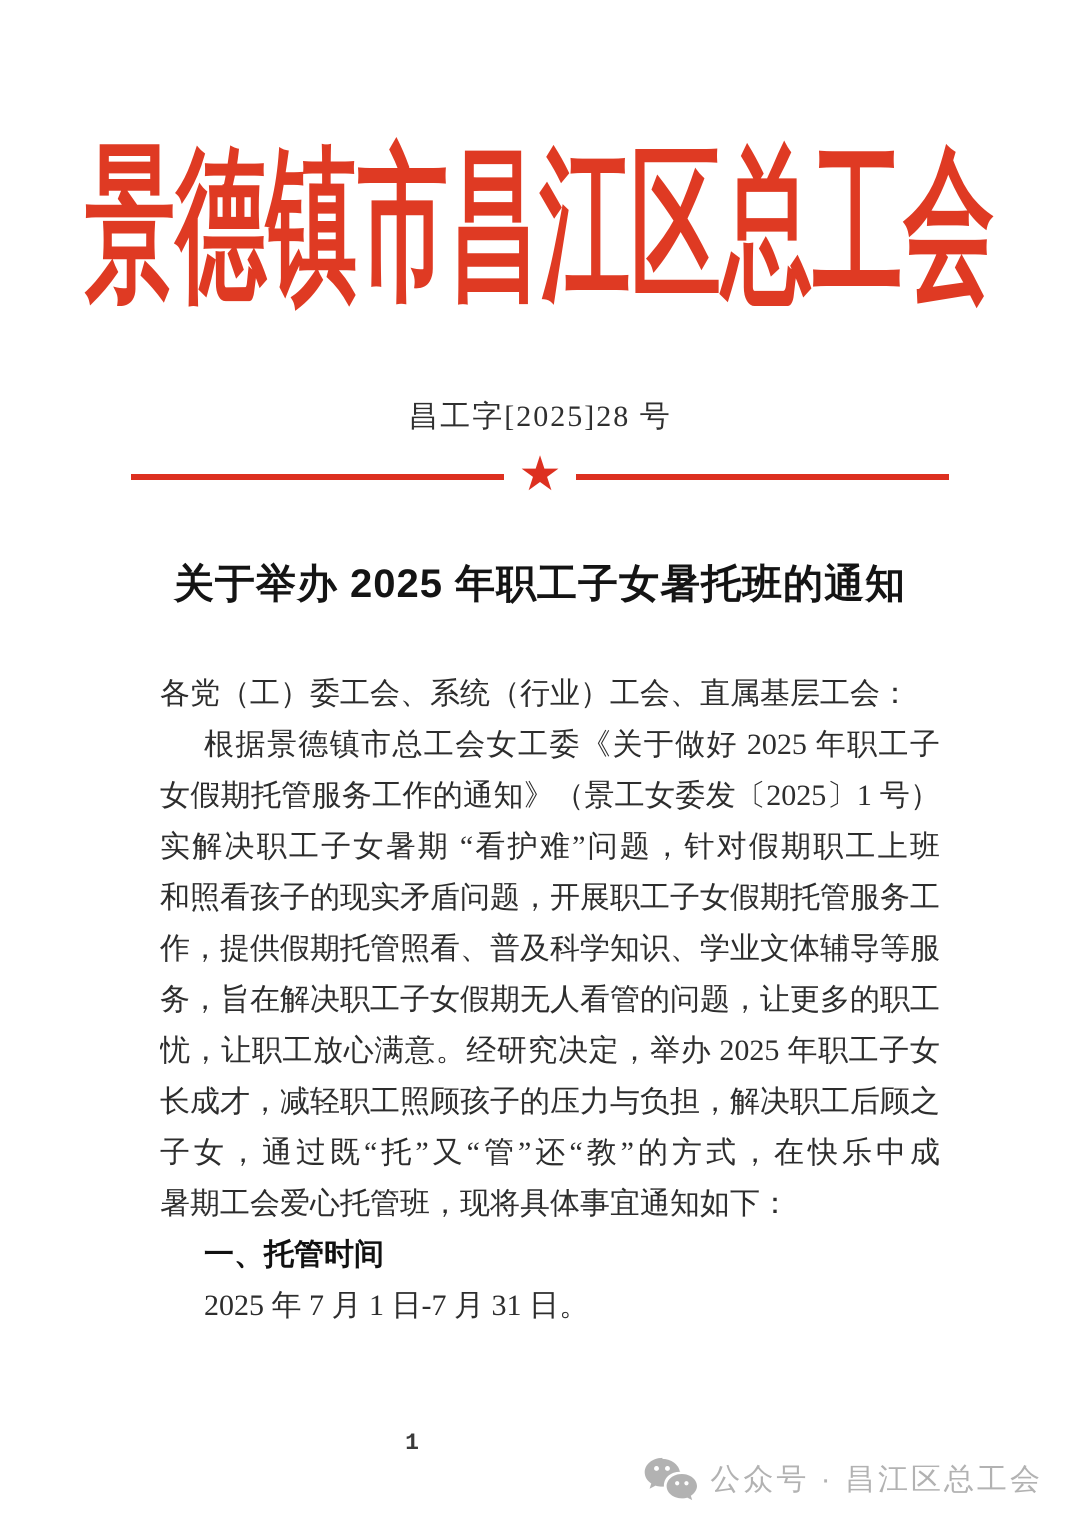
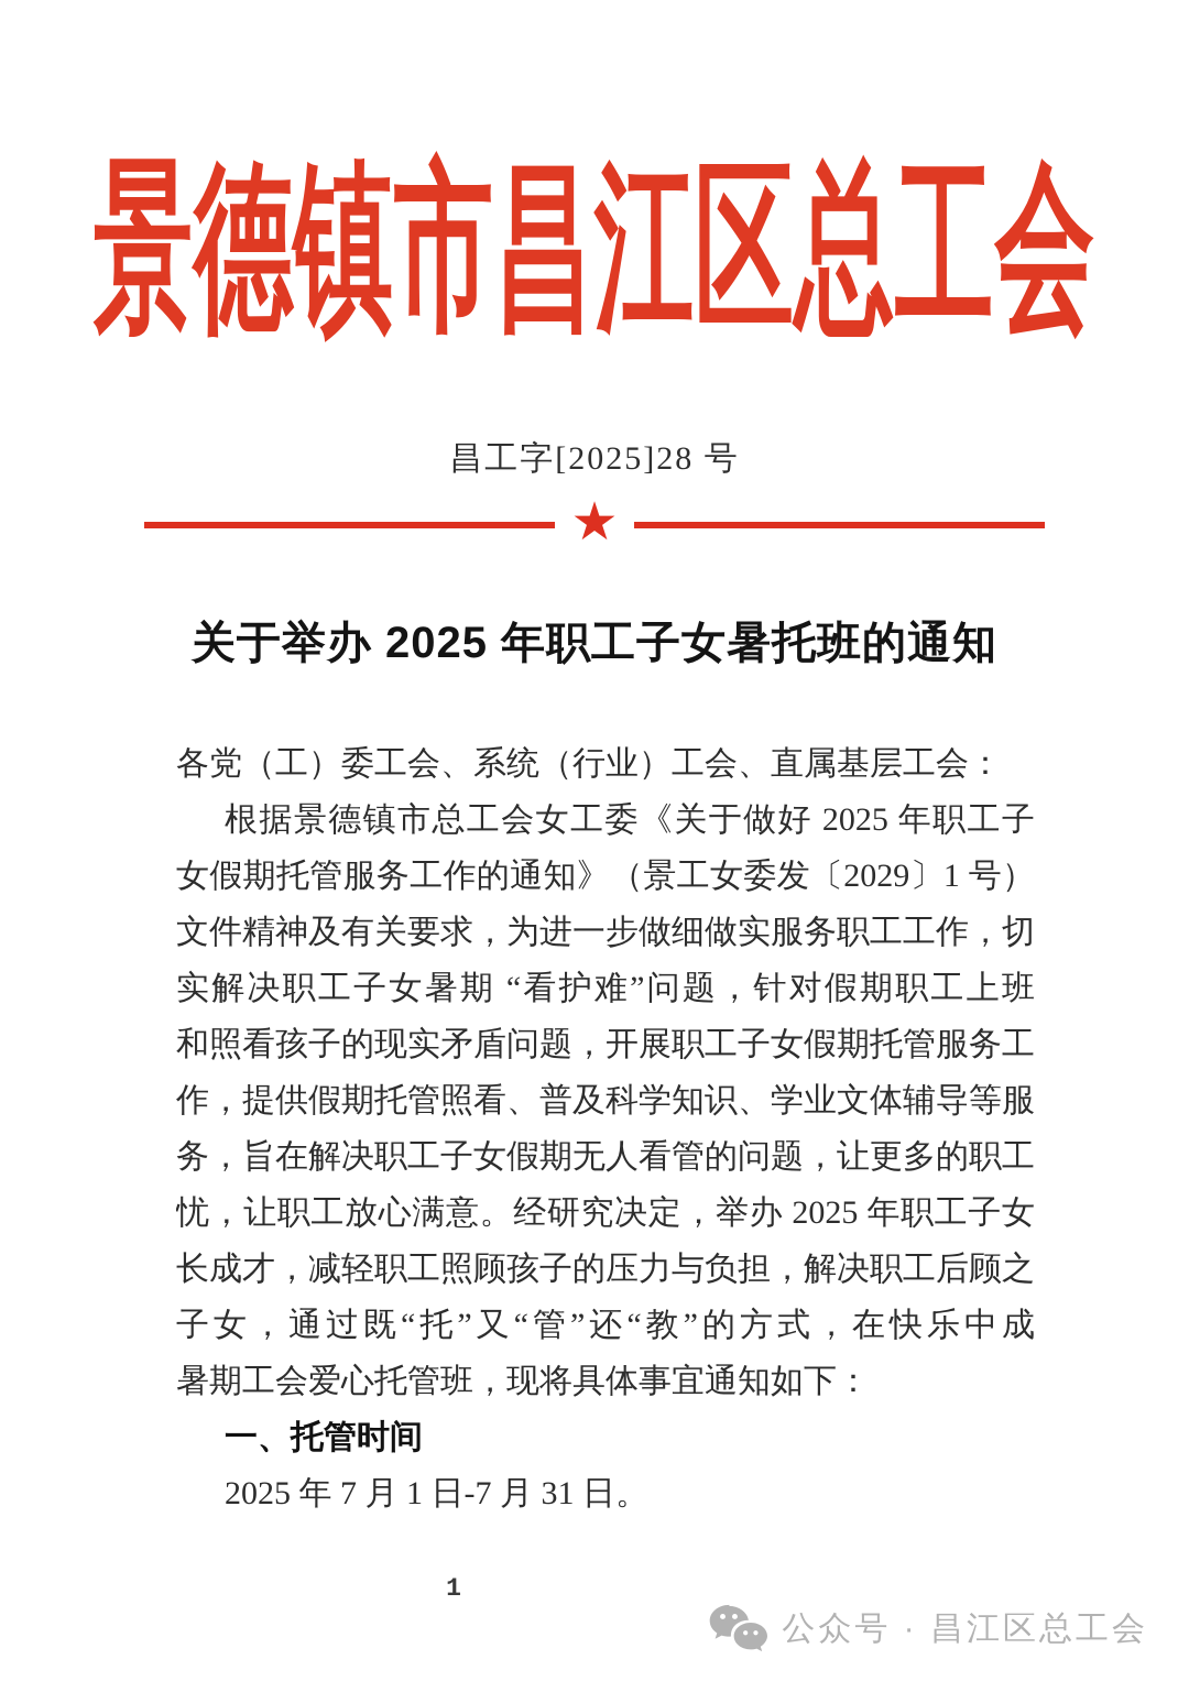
  景德镇市昌江区总工会
  昌工字[2025]28 号
  ★
  关于举办 2025 年职工子女暑托班的通知
  各党（工）委工会、系统（行业）工会、直属基层工会：
  根据景德镇市总工会女工委《关于做好 2025 年职工子
- 女假期托管服务工作的通知》（景工女委发〔2025〕1 号）
+ 女假期托管服务工作的通知》（景工女委发〔2029〕1 号）
+ 文件精神及有关要求，为进一步做细做实服务职工工作，切
  实解决职工子女暑期 “看护难”问题，针对假期职工上班
  和照看孩子的现实矛盾问题，开展职工子女假期托管服务工
  作，提供假期托管照看、普及科学知识、学业文体辅导等服
  务，旨在解决职工子女假期无人看管的问题，让更多的职工
  忧，让职工放心满意。经研究决定，举办 2025 年职工子女
  长成才，减轻职工照顾孩子的压力与负担，解决职工后顾之
  子女，通过既“托”又“管”还“教”的方式，在快乐中成
  暑期工会爱心托管班，现将具体事宜通知如下：
  一、托管时间
  2025 年 7 月 1 日-7 月 31 日。
  1
  公众号 · 昌江区总工会
